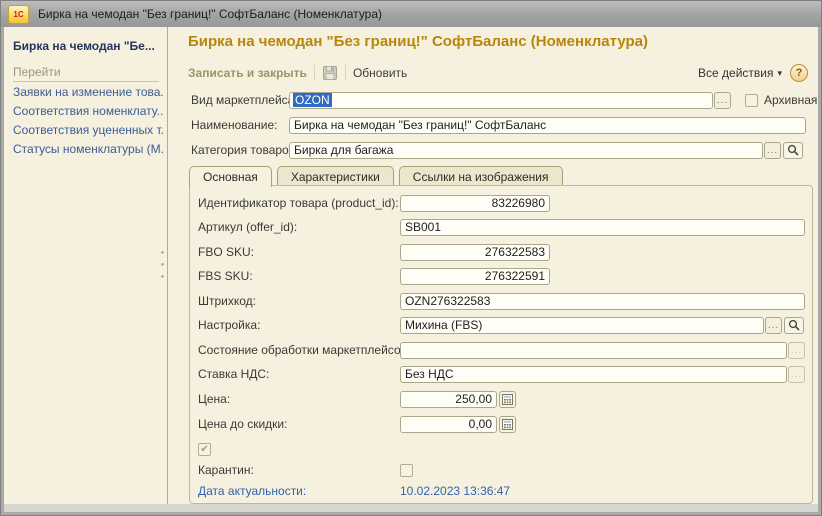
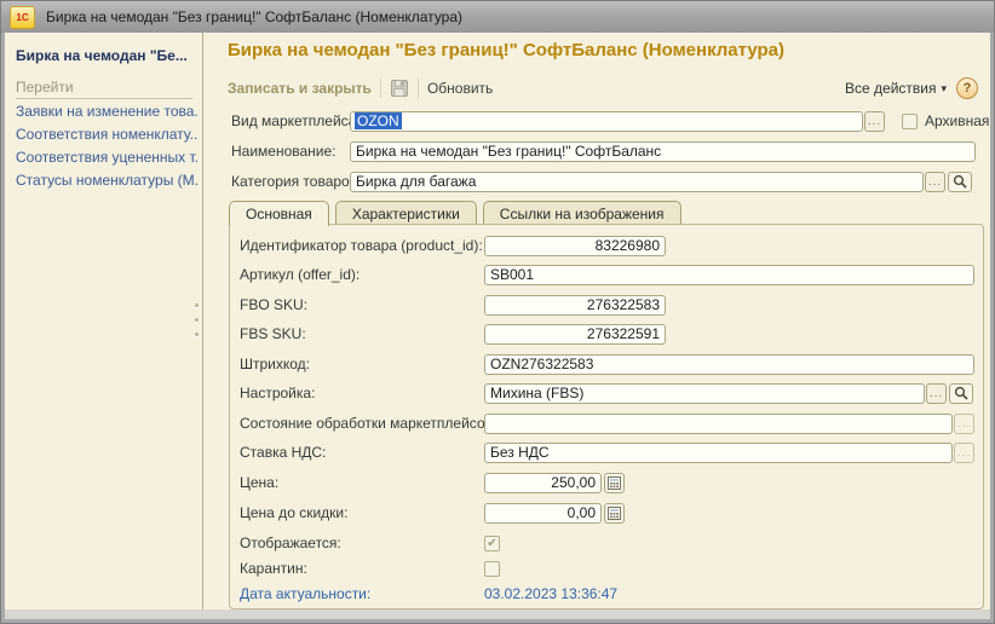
  1С
  Бирка на чемодан "Без границ!" СофтБаланс (Номенклатура)
  Бирка на чемодан "Бе...
  Перейти
  Заявки на изменение това.
  Соответствия номенклату..
  Соответствия уцененных т.
  Статусы номенклатуры (М.
  Бирка на чемодан "Без границ!" СофтБаланс (Номенклатура)
  Записать и закрыть
  Обновить
  Все действия
  ▾
  ?
  Вид маркетплейс
  OZON
  ...
  Архивная
  Наименование:
  Бирка на чемодан "Без границ!" СофтБаланс
  Категория товаро
  Бирка для багажа
  ...
  Основная
  Характеристики
  Ссылки на изображения
  Идентификатор товара (product_id):
  83226980
  Артикул (offer_id):
  SB001
  FBO SKU:
  276322583
  FBS SKU:
  276322591
  Штрихкод:
  OZN276322583
  Настройка:
  Михина (FBS)
  ...
  Состояние обработки маркетплейсо
  ...
  Ставка НДС:
  Без НДС
  ...
  Цена:
  250,00
  Цена до скидки:
  0,00
+ Отображается:
  ✔
  Карантин:
  Дата актуальности:
- 10.02.2023 13:36:47
+ 03.02.2023 13:36:47
